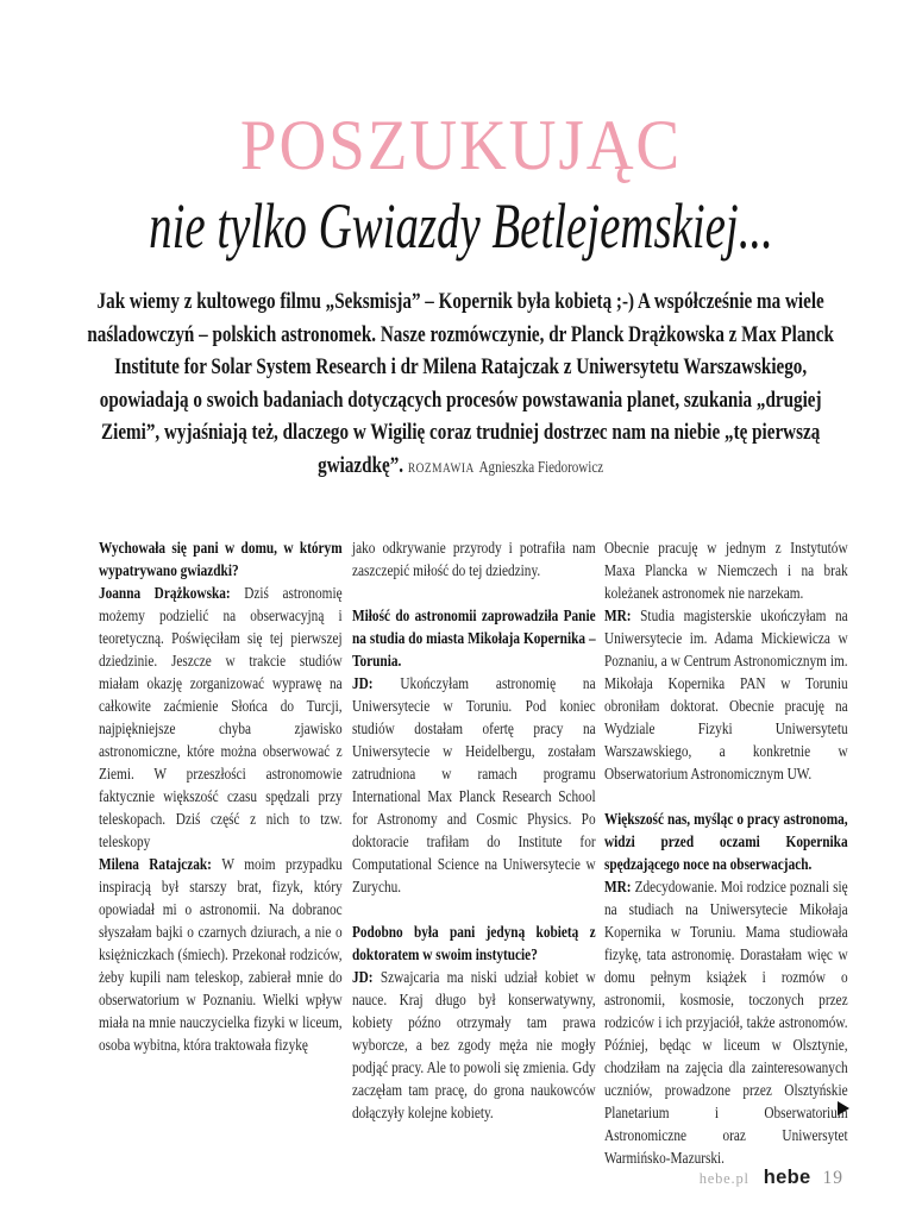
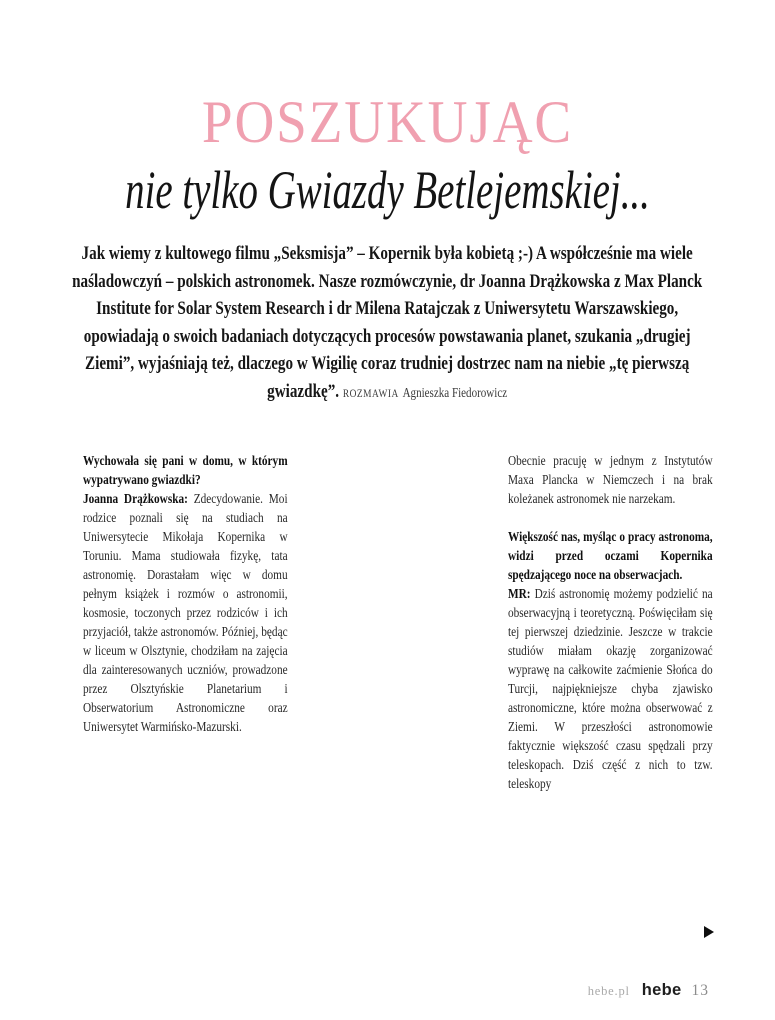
  POSZUKUJĄC
  nie tylko Gwiazdy Betlejemskiej...
- Jak wiemy z kultowego filmu „Seksmisja” – Kopernik była kobietą ;-) A współcześnie ma wiele naśladowczyń – polskich astronomek. Nasze rozmówczynie, dr Planck Drążkowska z Max Planck Institute for Solar System Research i dr Milena Ratajczak z Uniwersytetu Warszawskiego, opowiadają o swoich badaniach dotyczących procesów powstawania planet, szukania „drugiej Ziemi”, wyjaśniają też, dlaczego w Wigilię coraz trudniej dostrzec nam na niebie „tę pierwszą gwiazdkę”. ROZMAWIA Agnieszka Fiedorowicz
+ Jak wiemy z kultowego filmu „Seksmisja” – Kopernik była kobietą ;-) A współcześnie ma wiele naśladowczyń – polskich astronomek. Nasze rozmówczynie, dr Joanna Drążkowska z Max Planck Institute for Solar System Research i dr Milena Ratajczak z Uniwersytetu Warszawskiego, opowiadają o swoich badaniach dotyczących procesów powstawania planet, szukania „drugiej Ziemi”, wyjaśniają też, dlaczego w Wigilię coraz trudniej dostrzec nam na niebie „tę pierwszą gwiazdkę”. ROZMAWIA Agnieszka Fiedorowicz
  Wychowała się pani w domu, w którym wypatrywano gwiazdki?
- Joanna Drążkowska: Dziś astronomię możemy podzielić na obserwacyjną i teoretyczną. Poświęciłam się tej pierwszej dziedzinie. Jeszcze w trakcie studiów miałam okazję zorganizować wyprawę na całkowite zaćmienie Słońca do Turcji, najpiękniejsze chyba zjawisko astronomiczne, które można obserwować z Ziemi. W przeszłości astronomowie faktycznie większość czasu spędzali przy teleskopach. Dziś część z nich to tzw. teleskopy
+ Joanna Drążkowska: Zdecydowanie. Moi rodzice poznali się na studiach na Uniwersytecie Mikołaja Kopernika w Toruniu. Mama studiowała fizykę, tata astronomię. Dorastałam więc w domu pełnym książek i rozmów o astronomii, kosmosie, toczonych przez rodziców i ich przyjaciół, także astronomów. Później, będąc w liceum w Olsztynie, chodziłam na zajęcia dla zainteresowanych uczniów, prowadzone przez Olsztyńskie Planetarium i Obserwatorium Astronomiczne oraz Uniwersytet Warmińsko-Mazurski.
- Milena Ratajczak: W moim przypadku inspiracją był starszy brat, fizyk, który opowiadał mi o astronomii. Na dobranoc słyszałam bajki o czarnych dziurach, a nie o księżniczkach (śmiech). Przekonał rodziców, żeby kupili nam teleskop, zabierał mnie do obserwatorium w Poznaniu. Wielki wpływ miała na mnie nauczycielka fizyki w liceum, osoba wybitna, która traktowała fizykę
- jako odkrywanie przyrody i potrafiła nam zaszczepić miłość do tej dziedziny.
- Miłość do astronomii zaprowadziła Panie na studia do miasta Mikołaja Kopernika – Torunia.
- JD: Ukończyłam astronomię na Uniwersytecie w Toruniu. Pod koniec studiów dostałam ofertę pracy na Uniwersytecie w Heidelbergu, zostałam zatrudniona w ramach programu International Max Planck Research School for Astronomy and Cosmic Physics. Po doktoracie trafiłam do Institute for Computational Science na Uniwersytecie w Zurychu.
- Podobno była pani jedyną kobietą z doktoratem w swoim instytucie?
- JD: Szwajcaria ma niski udział kobiet w nauce. Kraj długo był konserwatywny, kobiety późno otrzymały tam prawa wyborcze, a bez zgody męża nie mogły podjąć pracy. Ale to powoli się zmienia. Gdy zaczęłam tam pracę, do grona naukowców dołączyły kolejne kobiety.
  Obecnie pracuję w jednym z Instytutów Maxa Plancka w Niemczech i na brak koleżanek astronomek nie narzekam.
- MR: Studia magisterskie ukończyłam na Uniwersytecie im. Adama Mickiewicza w Poznaniu, a w Centrum Astronomicznym im. Mikołaja Kopernika PAN w Toruniu obroniłam doktorat. Obecnie pracuję na Wydziale Fizyki Uniwersytetu Warszawskiego, a konkretnie w Obserwatorium Astronomicznym UW.
  Większość nas, myśląc o pracy astronoma, widzi przed oczami Kopernika spędzającego noce na obserwacjach.
- MR: Zdecydowanie. Moi rodzice poznali się na studiach na Uniwersytecie Mikołaja Kopernika w Toruniu. Mama studiowała fizykę, tata astronomię. Dorastałam więc w domu pełnym książek i rozmów o astronomii, kosmosie, toczonych przez rodziców i ich przyjaciół, także astronomów. Później, będąc w liceum w Olsztynie, chodziłam na zajęcia dla zainteresowanych uczniów, prowadzone przez Olsztyńskie Planetarium i Obserwatorium Astronomiczne oraz Uniwersytet Warmińsko-Mazurski.
+ MR: Dziś astronomię możemy podzielić na obserwacyjną i teoretyczną. Poświęciłam się tej pierwszej dziedzinie. Jeszcze w trakcie studiów miałam okazję zorganizować wyprawę na całkowite zaćmienie Słońca do Turcji, najpiękniejsze chyba zjawisko astronomiczne, które można obserwować z Ziemi. W przeszłości astronomowie faktycznie większość czasu spędzali przy teleskopach. Dziś część z nich to tzw. teleskopy
- hebe.pl hebe 19
+ hebe.pl hebe 13
